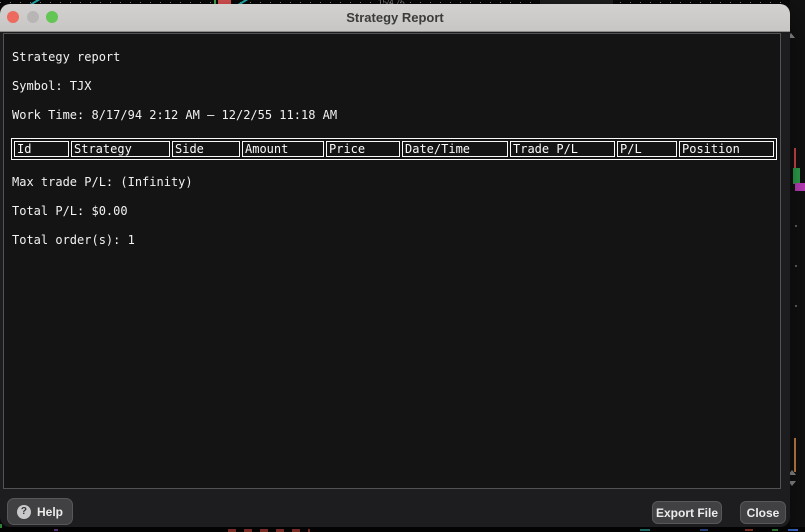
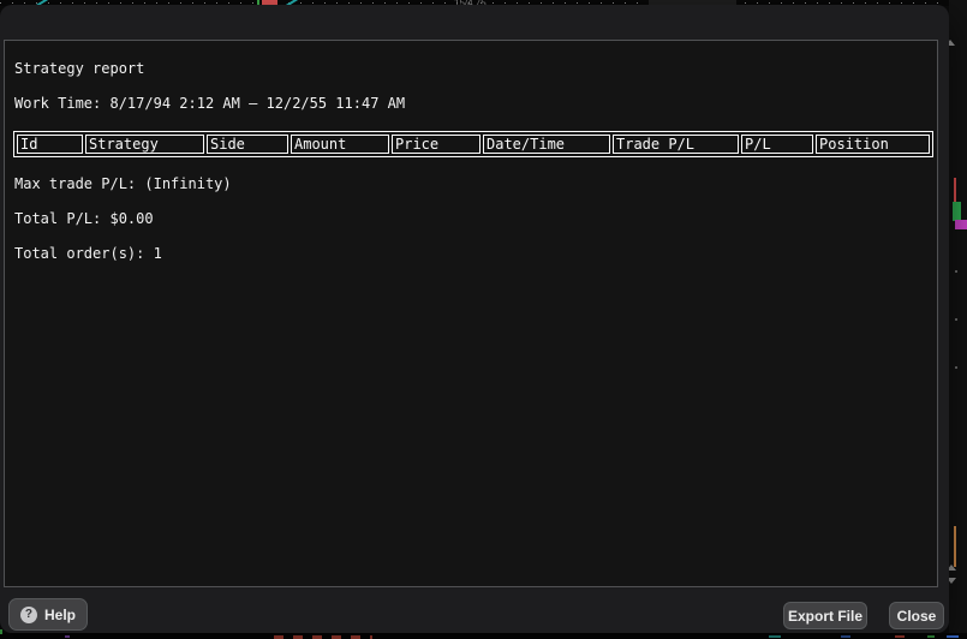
  15/4.75
- Strategy Report
  Strategy report
- Symbol: TJX
- Work Time: 8/17/94 2:12 AM — 12/2/55 11:18 AM
+ Work Time: 8/17/94 2:12 AM — 12/2/55 11:47 AM
  Id	Strategy	Side	Amount	Price	Date/Time	Trade P/L	P/L	Position
  Max trade P/L: (Infinity)
  Total P/L: $0.00
  Total order(s): 1
  ?
  Help
  Export File
  Close
